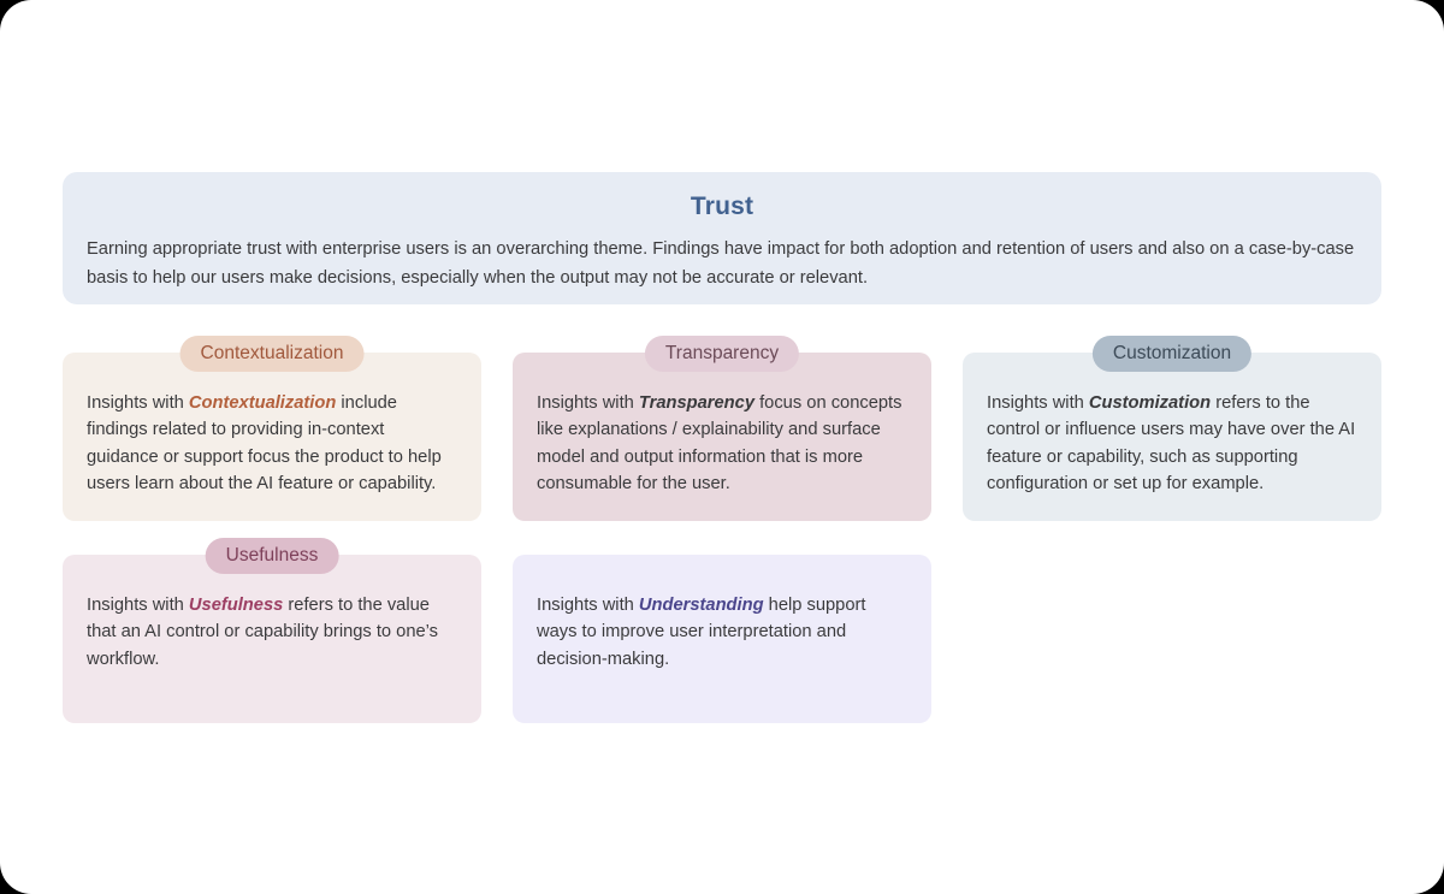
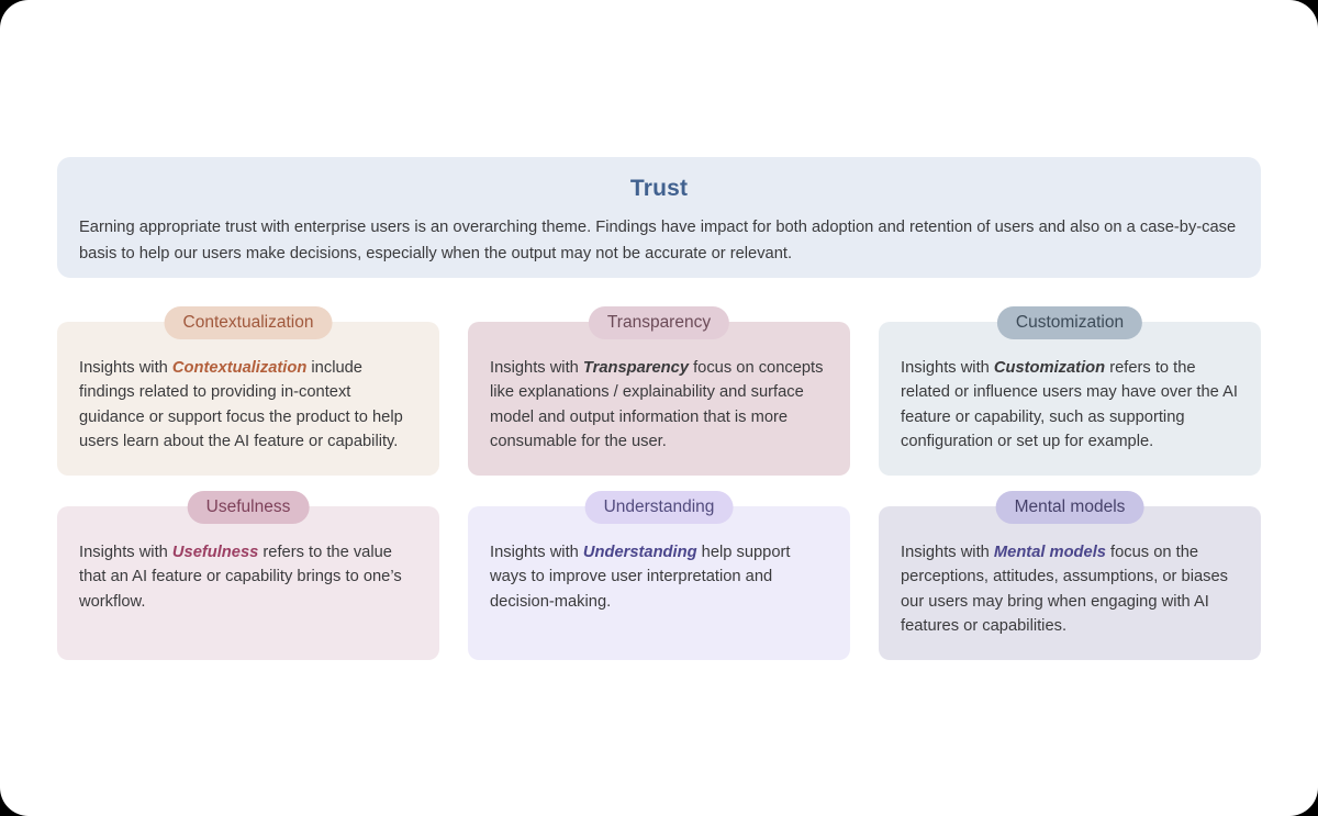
  Trust
  Earning appropriate trust with enterprise users is an overarching theme. Findings have impact for both adoption and retention of users and also on a case-by-case basis to help our users make decisions, especially when the output may not be accurate or relevant.
  Insights with Contextualization include findings related to providing in-context guidance or support focus the product to help users learn about the AI feature or capability.
  Contextualization
  Insights with Transparency focus on concepts like explanations / explainability and surface model and output information that is more consumable for the user.
  Transparency
- Insights with Customization refers to the control or influence users may have over the AI feature or capability, such as supporting configuration or set up for example.
+ Insights with Customization refers to the related or influence users may have over the AI feature or capability, such as supporting configuration or set up for example.
  Customization
- Insights with Usefulness refers to the value that an AI control or capability brings to one’s workflow.
+ Insights with Usefulness refers to the value that an AI feature or capability brings to one’s workflow.
  Usefulness
  Insights with Understanding help support ways to improve user interpretation and decision-making.
+ Understanding
+ Insights with Mental models focus on the perceptions, attitudes, assumptions, or biases our users may bring when engaging with AI features or capabilities.
+ Mental models
